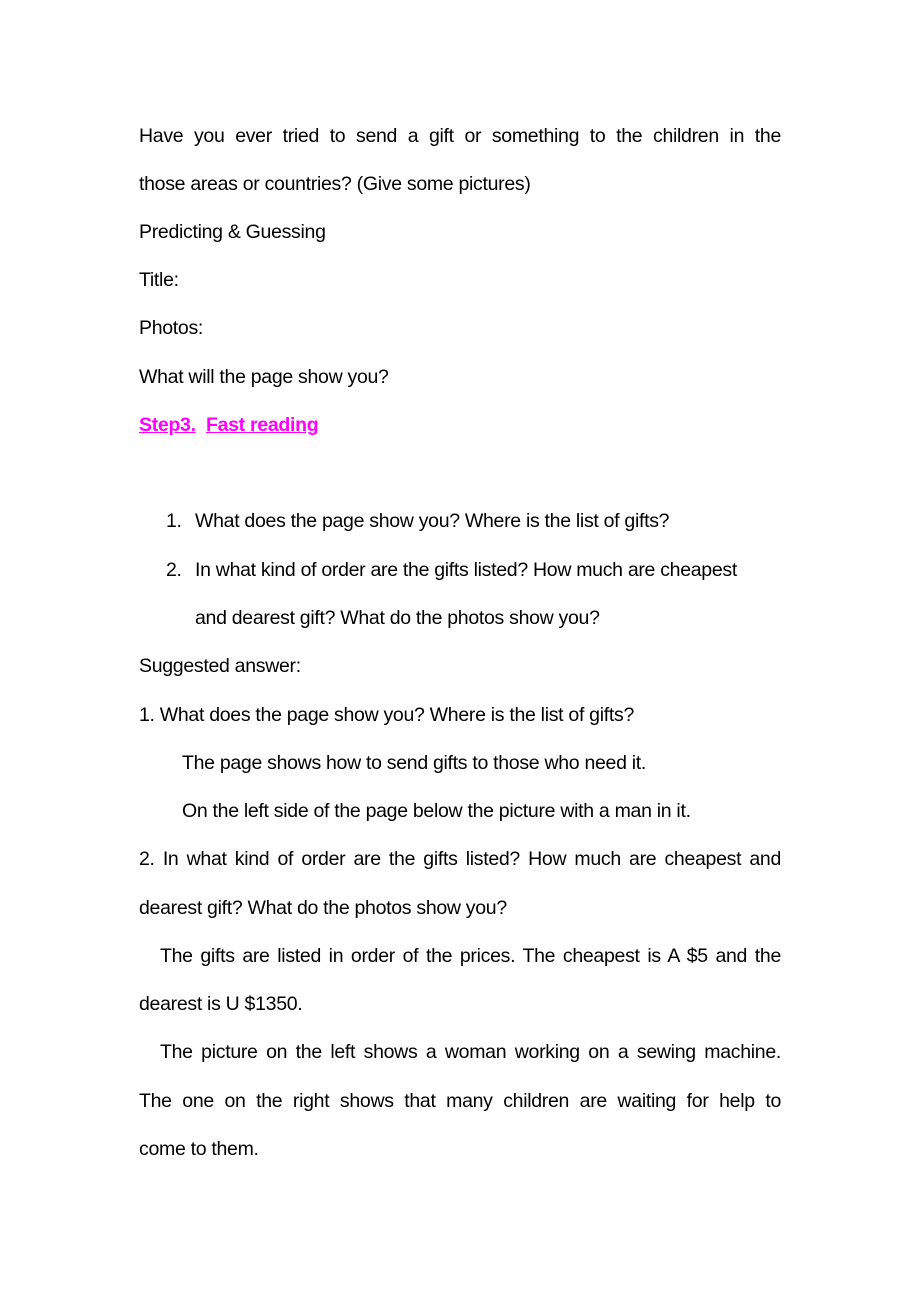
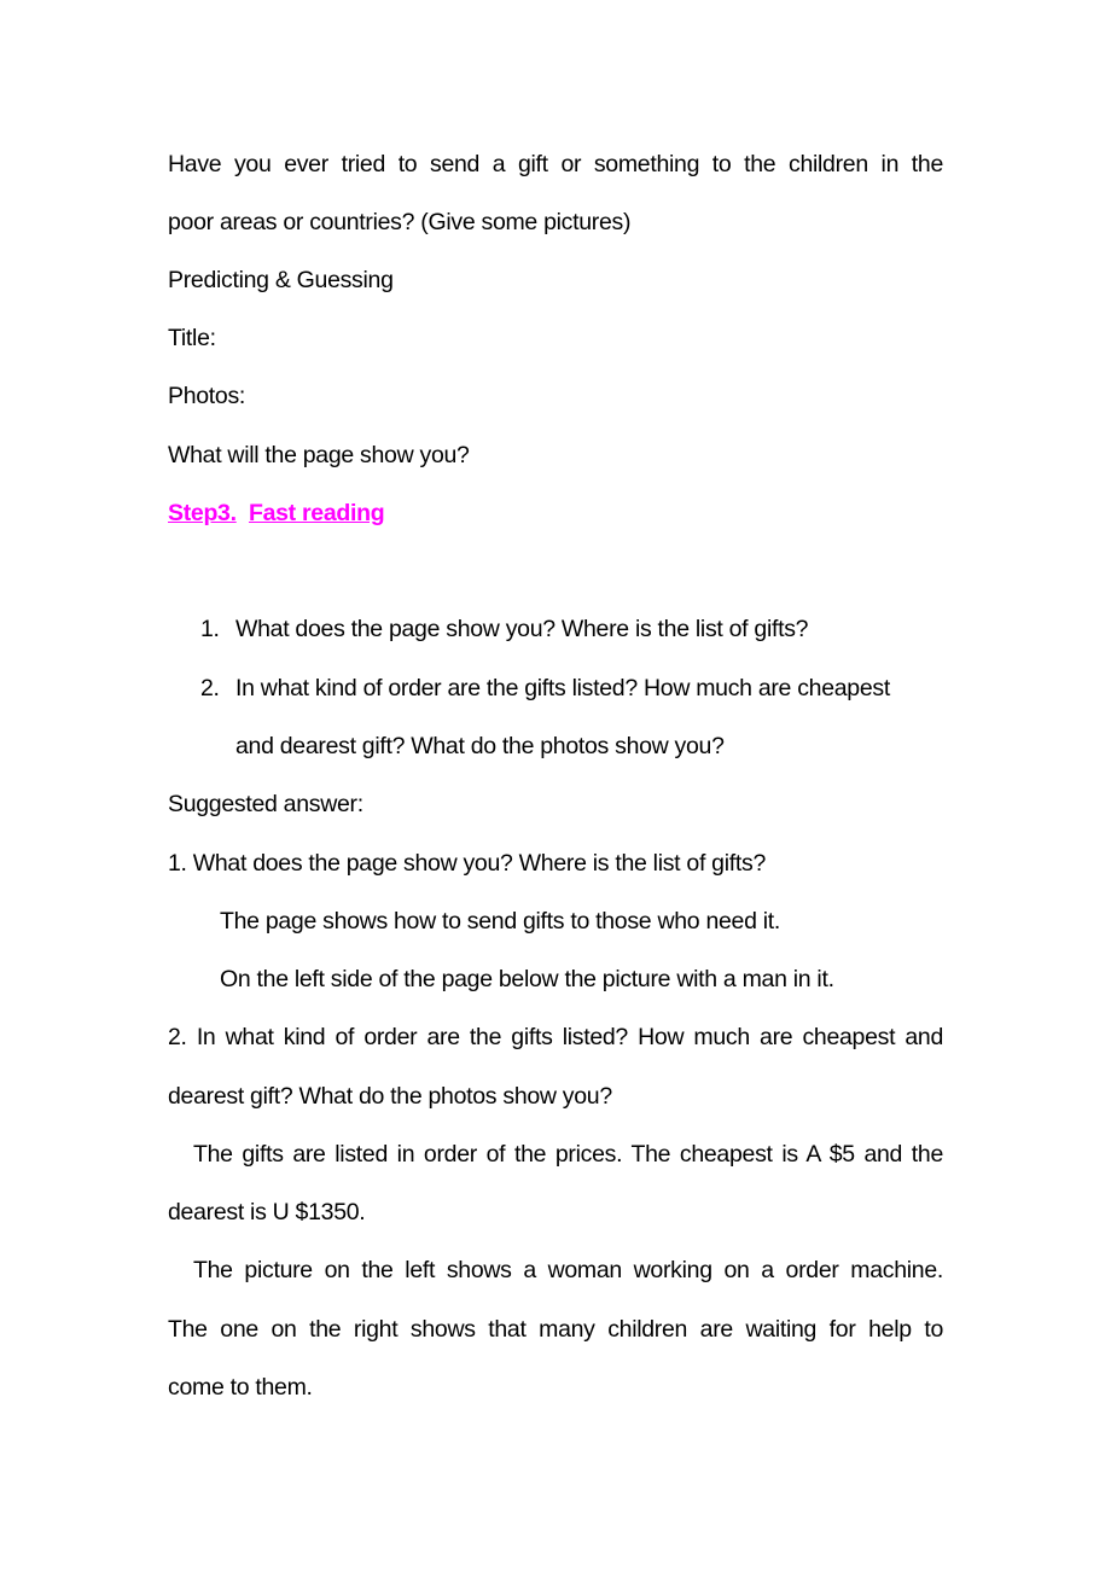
  Have you ever tried to send a gift or something to the children in the
- those areas or countries? (Give some pictures)
+ poor areas or countries? (Give some pictures)
  Predicting & Guessing
  Title:
  Photos:
  What will the page show you?
  Step3. Fast reading
  1. What does the page show you? Where is the list of gifts?
  2. In what kind of order are the gifts listed? How much are cheapest
  and dearest gift? What do the photos show you?
  Suggested answer:
  1. What does the page show you? Where is the list of gifts?
  The page shows how to send gifts to those who need it.
  On the left side of the page below the picture with a man in it.
  2. In what kind of order are the gifts listed? How much are cheapest and
  dearest gift? What do the photos show you?
  The gifts are listed in order of the prices. The cheapest is A $5 and the
  dearest is U $1350.
- The picture on the left shows a woman working on a sewing machine.
+ The picture on the left shows a woman working on a order machine.
  The one on the right shows that many children are waiting for help to
  come to them.
